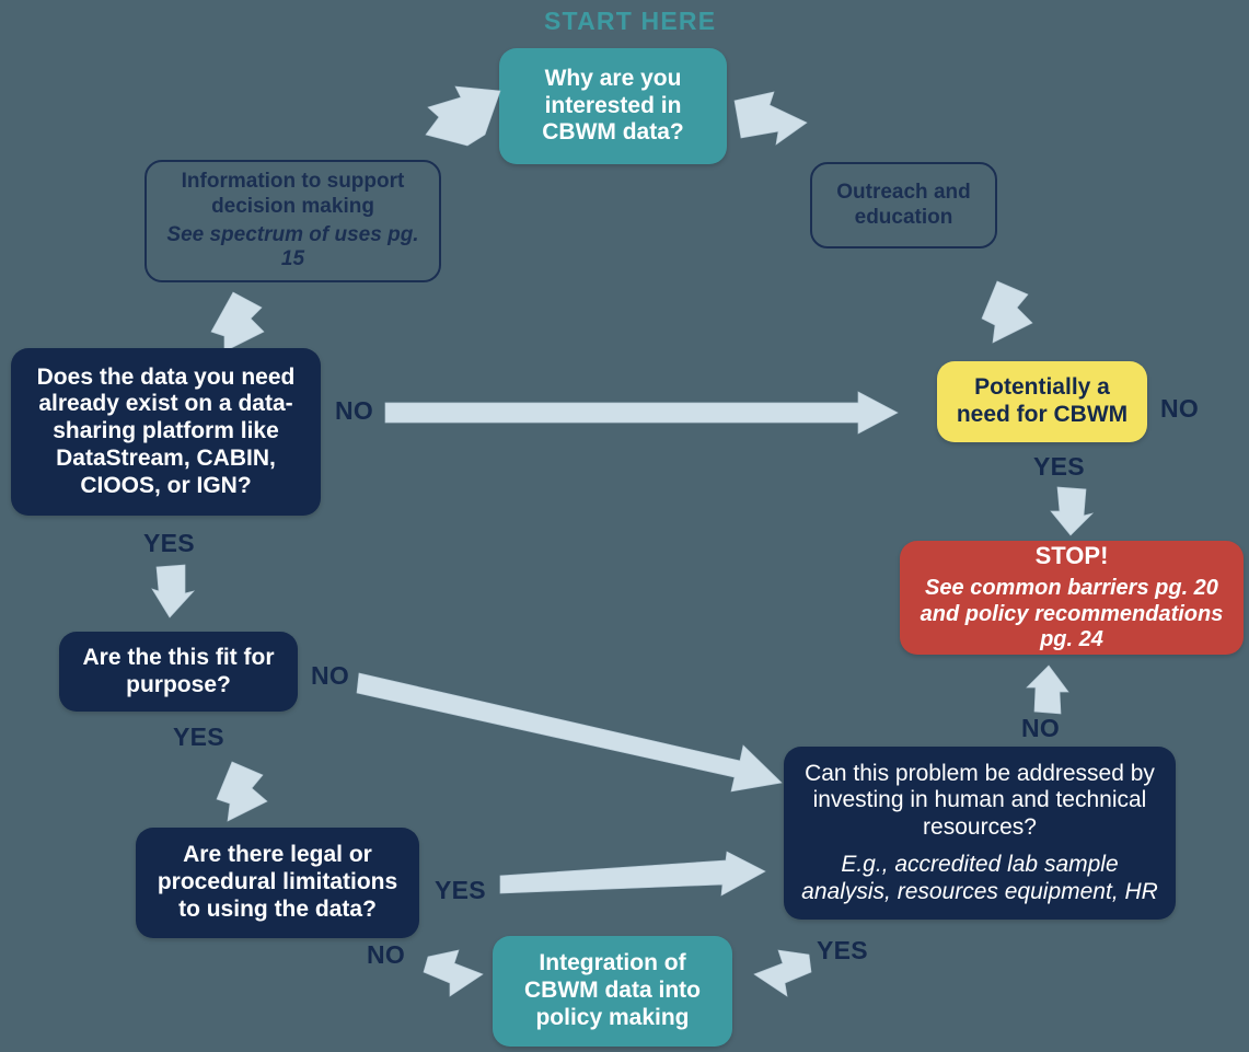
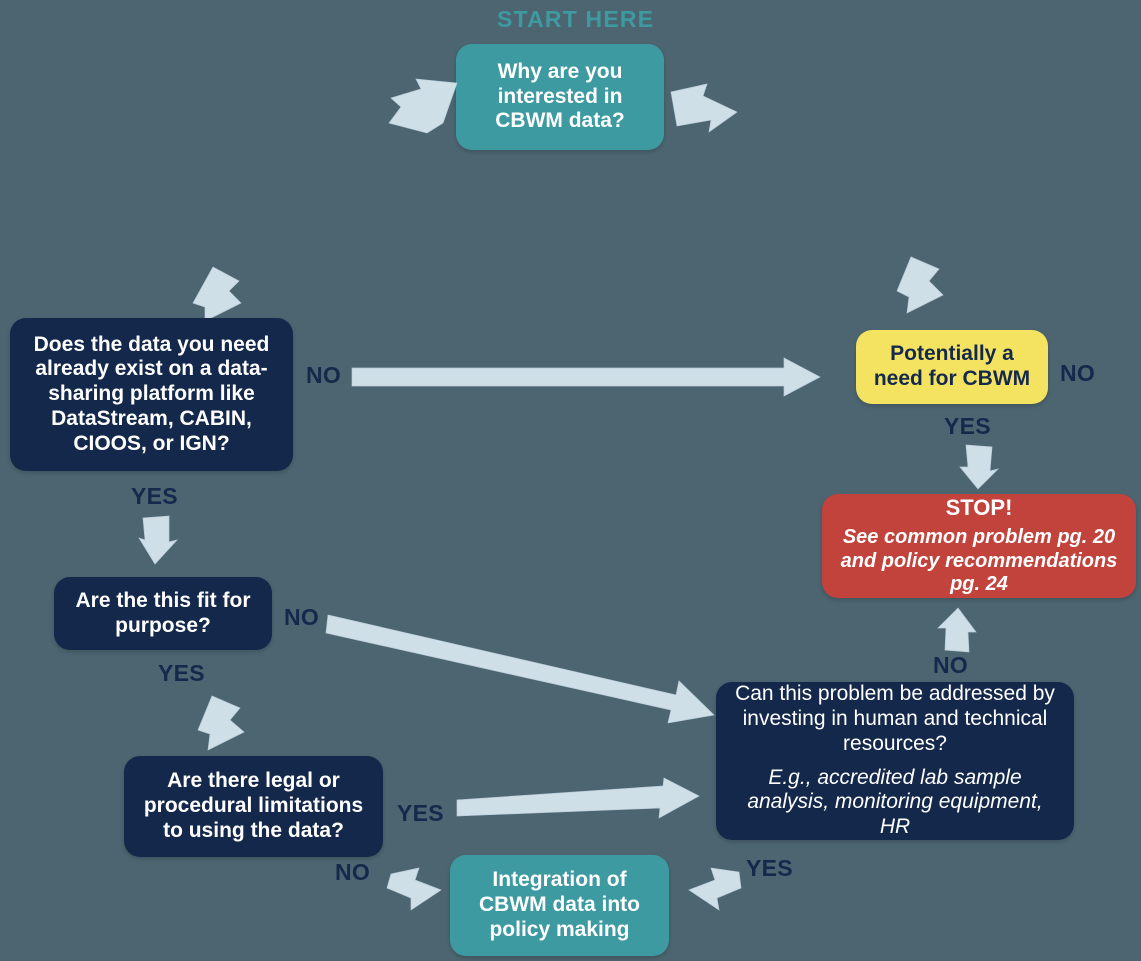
  START HERE
  Why are you interested in CBWM data?
- Information to support decision making
- See spectrum of uses pg. 15
- Outreach and education
  Does the data you need already exist on a data-sharing platform like DataStream, CABIN, CIOOS, or IGN?
  NO
  Potentially a need for CBWM
  NO
  YES
  YES
  STOP!
- See common barriers pg. 20 and policy recommendations pg. 24
+ See common problem pg. 20 and policy recommendations pg. 24
  Are the this fit for purpose?
  NO
  NO
  YES
  Can this problem be addressed by investing in human and technical resources?
- E.g., accredited lab sample analysis, resources equipment, HR
+ E.g., accredited lab sample analysis, monitoring equipment, HR
  Are there legal or procedural limitations to using the data?
  YES
  NO
  Integration of CBWM data into policy making
  YES
